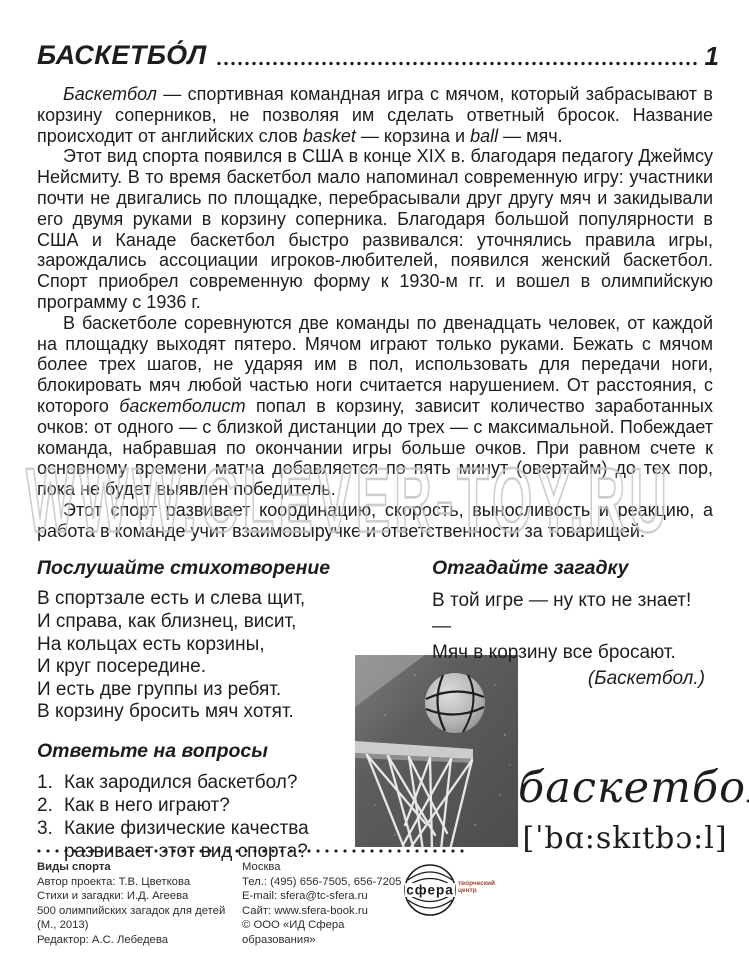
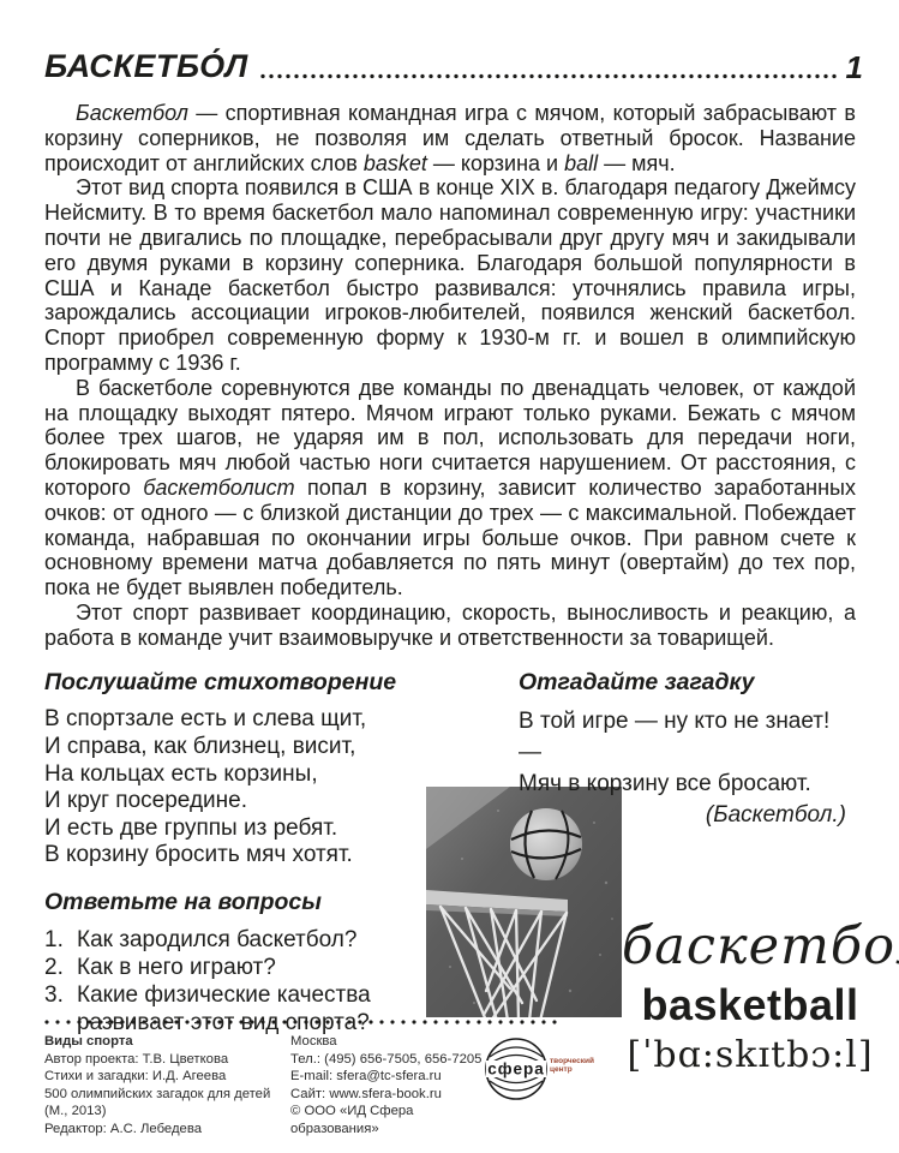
  БАСКЕТБО́Л
  1
  Баскетбол — спортивная командная игра с мячом, который забрасывают в корзину соперников, не позволяя им сделать ответный бросок. Название происходит от английских слов basket — корзина и ball — мяч.
  Этот вид спорта появился в США в конце XIX в. благодаря педагогу Джеймсу Нейсмиту. В то время баскетбол мало напоминал современную игру: участники почти не двигались по площадке, перебрасывали друг другу мяч и закидывали его двумя руками в корзину соперника. Благодаря большой популярности в США и Канаде баскетбол быстро развивался: уточнялись правила игры, зарождались ассоциации игроков-любителей, появился женский баскетбол. Спорт приобрел современную форму к 1930-м гг. и вошел в олимпийскую программу с 1936 г.
  В баскетболе соревнуются две команды по двенадцать человек, от каждой на площадку выходят пятеро. Мячом играют только руками. Бежать с мячом более трех шагов, не ударяя им в пол, использовать для передачи ноги, блокировать мяч любой частью ноги считается нарушением. От расстояния, с которого баскетболист попал в корзину, зависит количество заработанных очков: от одного — с близкой дистанции до трех — с максимальной. Побеждает команда, набравшая по окончании игры больше очков. При равном счете к основному времени матча добавляется по пять минут (овертайм) до тех пор, пока не будет выявлен победитель.
  Этот спорт развивает координацию, скорость, выносливость и реакцию, а работа в команде учит взаимовыручке и ответственности за товарищей.
- WWW.CLEVER-TOY.RU
  Послушайте стихотворение
  В спортзале есть и слева щит,
  И справа, как близнец, висит,
  На кольцах есть корзины,
  И круг посередине.
  И есть две группы из ребят.
  В корзину бросить мяч хотят.
  Ответьте на вопросы
  1.
  Как зародился баскетбол?
  2.
  Как в него играют?
  3.
  Отгадайте загадку
  В той игре — ну кто не знает! —
  Мяч в корзину все бросают.
  (Баскетбол.)
  баскетбо
+ basketball
  [ˈbɑ:skɪtbɔ:l]
  Виды спорта
  Автор проекта: Т.В. Цветкова
  Стихи и загадки: И.Д. Агеева
  500 олимпийских загадок для детей (М., 2013)
  Редактор: А.С. Лебедева
  Москва
  Тел.: (495) 656-7505, 656-7205
  E-mail: sfera@tc-sfera.ru
  Сайт: www.sfera-book.ru
  © ООО «ИД Сфера образования»
  сфера
